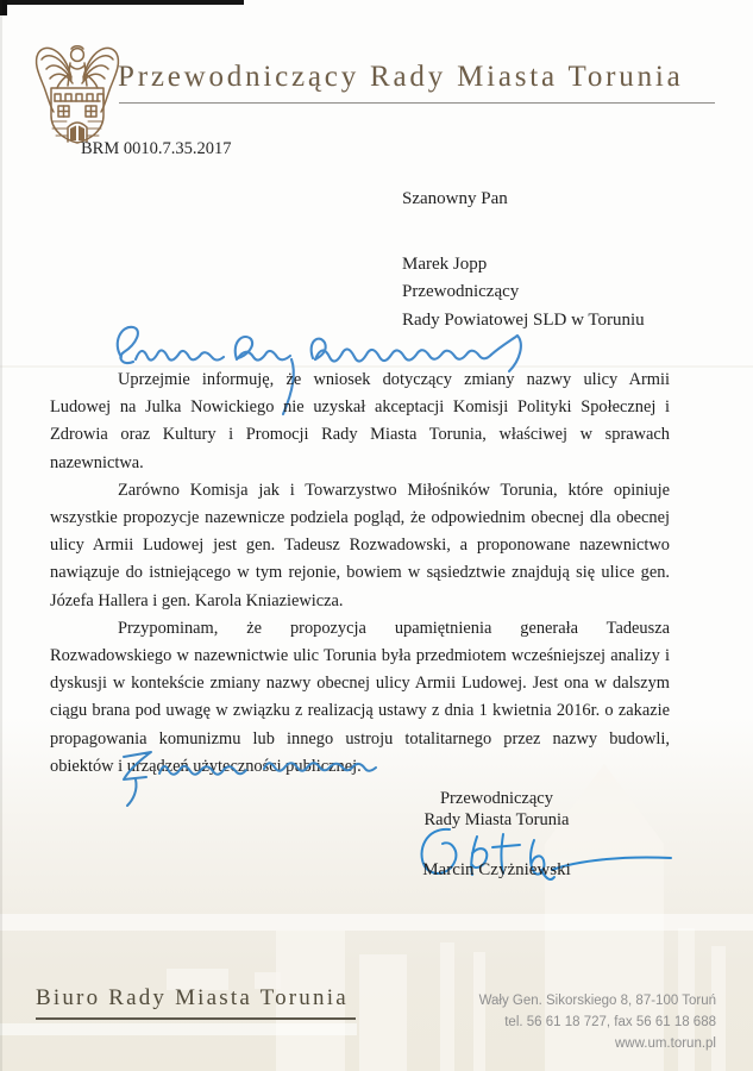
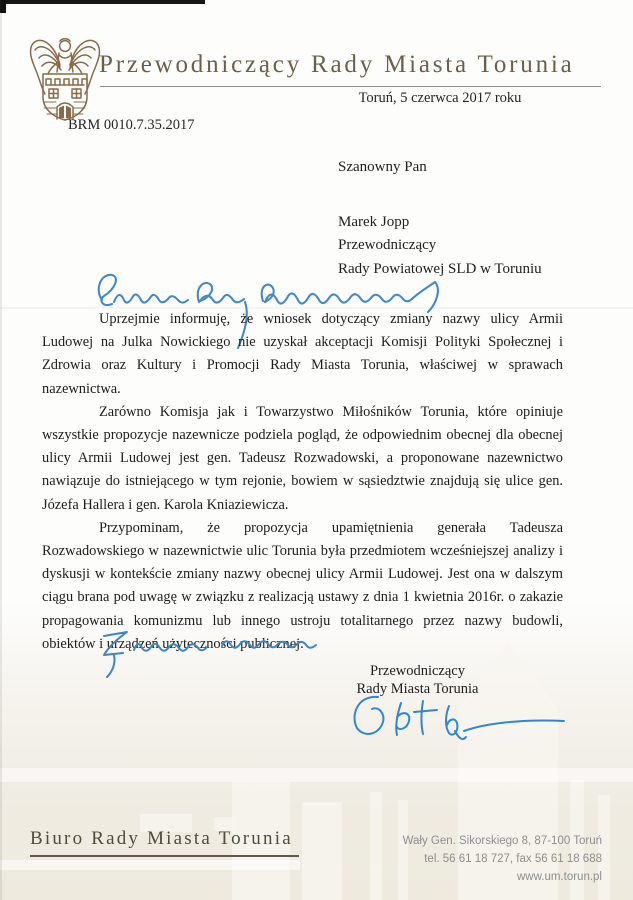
  Przewodniczący Rady Miasta Torunia
+ Toruń, 5 czerwca 2017 roku
  BRM 0010.7.35.2017
  Szanowny Pan
  Marek Jopp
  Przewodniczący
  Rady Powiatowej SLD w Toruniu
  Uprzejmie informuję, że wniosek dotyczący zmiany nazwy ulicy Armii Ludowej na Julka Nowickiego nie uzyskał akceptacji Komisji Polityki Społecznej i Zdrowia oraz Kultury i Promocji Rady Miasta Torunia, właściwej w sprawach nazewnictwa.
  Zarówno Komisja jak i Towarzystwo Miłośników Torunia, które opiniuje wszystkie propozycje nazewnicze podziela pogląd, że odpowiednim obecnej dla obecnej ulicy Armii Ludowej jest gen. Tadeusz Rozwadowski, a proponowane nazewnictwo nawiązuje do istniejącego w tym rejonie, bowiem w sąsiedztwie znajdują się ulice gen. Józefa Hallera i gen. Karola Kniaziewicza.
  Przypominam, że propozycja upamiętnienia generała Tadeusza Rozwadowskiego w nazewnictwie ulic Torunia była przedmiotem wcześniejszej analizy i dyskusji w kontekście zmiany nazwy obecnej ulicy Armii Ludowej. Jest ona w dalszym ciągu brana pod uwagę w związku z realizacją ustawy z dnia 1 kwietnia 2016r. o zakazie propagowania komunizmu lub innego ustroju totalitarnego przez nazwy budowli, obiektów i urządze uytcznoi pulce.
  Przewodniczący
  Rady Miasta Torunia
- Marcin Czyżniewski
  Biuro Rady Miasta Torunia
  Wały Gen. Sikorskiego 8, 87-100 Toruń
  tel. 56 61 18 727, fax 56 61 18 688
  www.um.torun.pl
